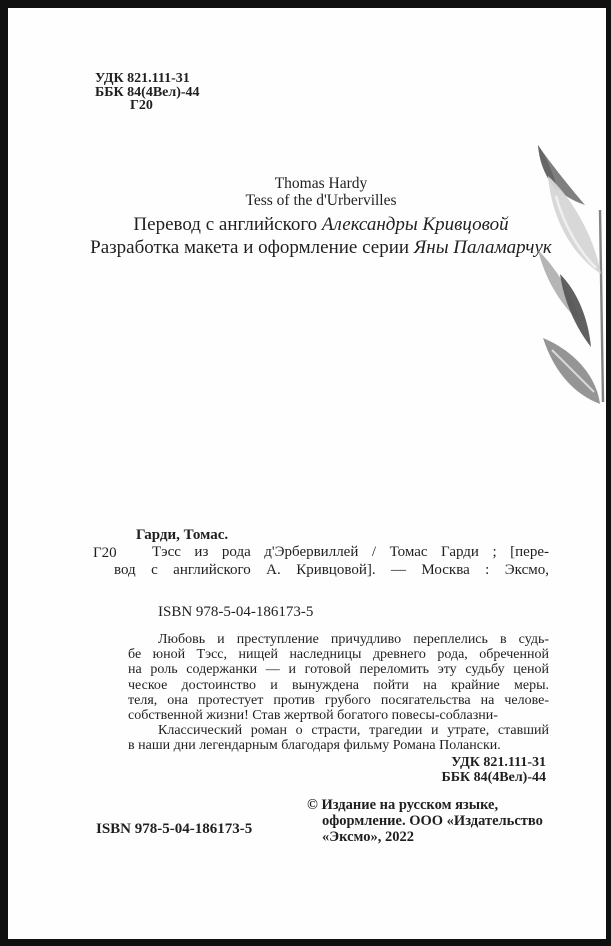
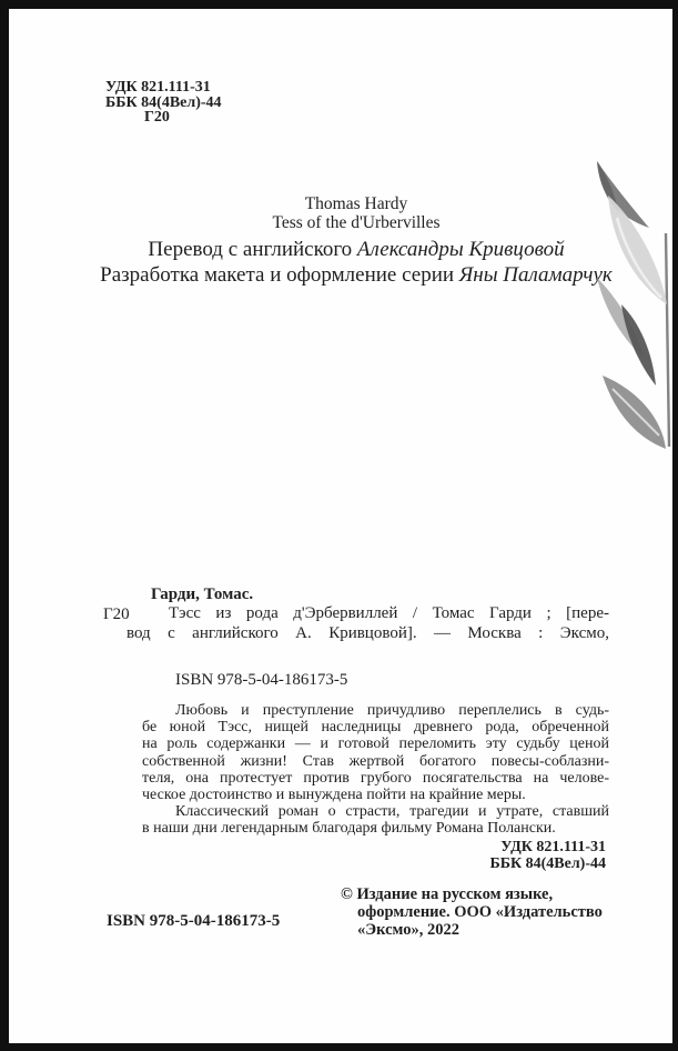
  УДК 821.111-31
  ББК 84(4Вел)-44
  Г20
  Thomas Hardy
  Tess of the d'Urbervilles
  Перевод с английского Александры Кривцовой
  Разработка макета и оформление серии Яны Паламарчук
  Г20
  Гарди, Томас.
  Тэсс из рода д'Эрбервиллей / Томас Гарди ; [пере-
  вод с английского А. Кривцовой]. — Москва : Эксмо,
  ISBN 978-5-04-186173-5
  Любовь и преступление причудливо переплелись в судь-
  бе юной Тэсс, нищей наследницы древнего рода, обреченной
  на роль содержанки — и готовой переломить эту судьбу ценой
- ческое достоинство и вынуждена пойти на крайние меры.
+ собственной жизни! Став жертвой богатого повесы-соблазни-
  теля, она протестует против грубого посягательства на челове-
- собственной жизни! Став жертвой богатого повесы-соблазни-
+ ческое достоинство и вынуждена пойти на крайние меры.
  Классический роман о страсти, трагедии и утрате, ставший
  в наши дни легендарным благодаря фильму Романа Полански.
  УДК 821.111-31
  ББК 84(4Вел)-44
  © Издание на русском языке,
  оформление. ООО «Издательство
  «Эксмо», 2022
  ISBN 978-5-04-186173-5
